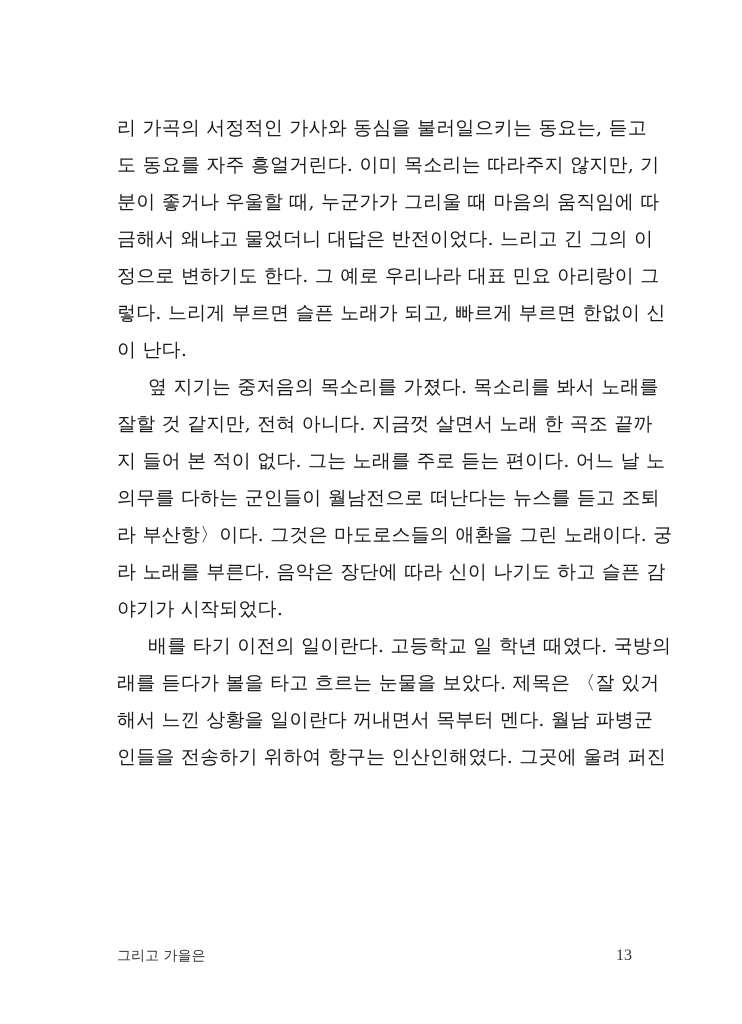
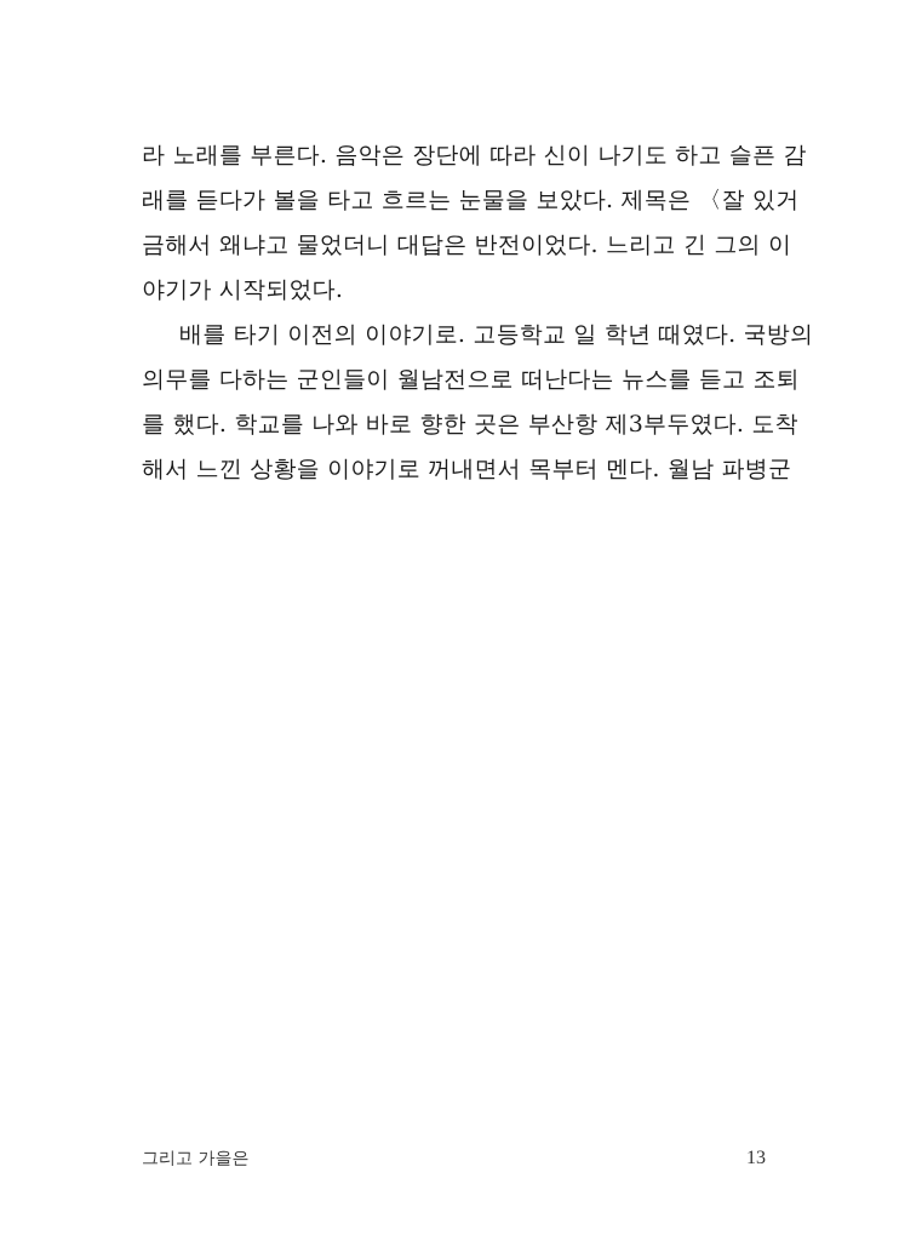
- 리 가곡의 서정적인 가사와 동심을 불러일으키는 동요는, 듣고
- 도 동요를 자주 흥얼거린다. 이미 목소리는 따라주지 않지만, 기
- 분이 좋거나 우울할 때, 누군가가 그리울 때 마음의 움직임에 따
- 금해서 왜냐고 물었더니 대답은 반전이었다. 느리고 긴 그의 이
+ 라 노래를 부른다. 음악은 장단에 따라 신이 나기도 하고 슬픈 감
- 정으로 변하기도 한다. 그 예로 우리나라 대표 민요 아리랑이 그
- 렇다. 느리게 부르면 슬픈 노래가 되고, 빠르게 부르면 한없이 신
- 이 난다.
- 옆 지기는 중저음의 목소리를 가졌다. 목소리를 봐서 노래를
- 잘할 것 같지만, 전혀 아니다. 지금껏 살면서 노래 한 곡조 끝까
- 지 들어 본 적이 없다. 그는 노래를 주로 듣는 편이다. 어느 날 노
- 의무를 다하는 군인들이 월남전으로 떠난다는 뉴스를 듣고 조퇴
+ 래를 듣다가 볼을 타고 흐르는 눈물을 보았다. 제목은 〈잘 있거
- 라 부산항〉이다. 그것은 마도로스들의 애환을 그린 노래이다. 궁
- 라 노래를 부른다. 음악은 장단에 따라 신이 나기도 하고 슬픈 감
+ 금해서 왜냐고 물었더니 대답은 반전이었다. 느리고 긴 그의 이
  야기가 시작되었다.
- 배를 타기 이전의 일이란다. 고등학교 일 학년 때였다. 국방의
+ 배를 타기 이전의 이야기로. 고등학교 일 학년 때였다. 국방의
- 래를 듣다가 볼을 타고 흐르는 눈물을 보았다. 제목은 〈잘 있거
+ 의무를 다하는 군인들이 월남전으로 떠난다는 뉴스를 듣고 조퇴
+ 를 했다. 학교를 나와 바로 향한 곳은 부산항 제3부두였다. 도착
- 해서 느낀 상황을 일이란다 꺼내면서 목부터 멘다. 월남 파병군
+ 해서 느낀 상황을 이야기로 꺼내면서 목부터 멘다. 월남 파병군
- 인들을 전송하기 위하여 항구는 인산인해였다. 그곳에 울려 퍼진
  그리고 가을은
  13
